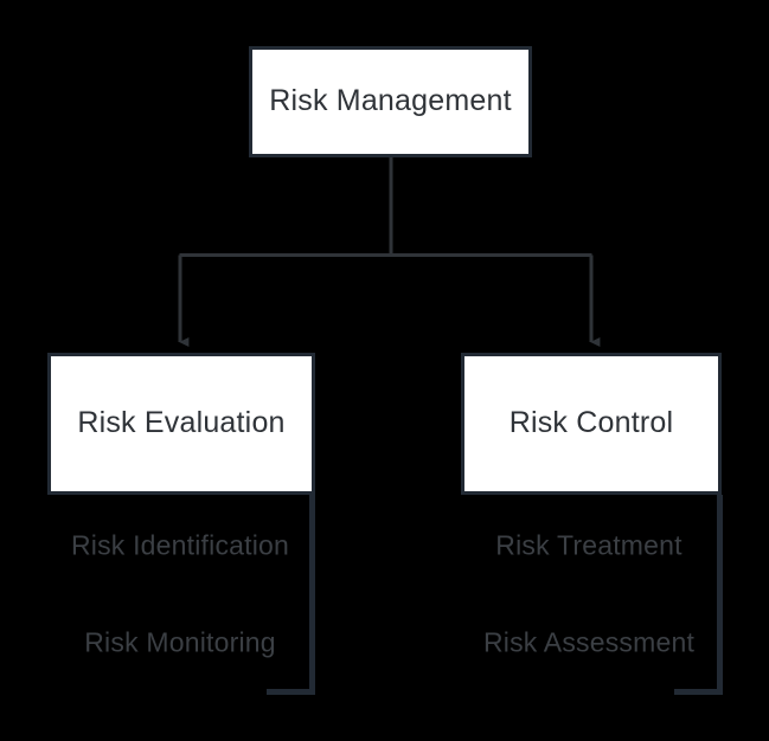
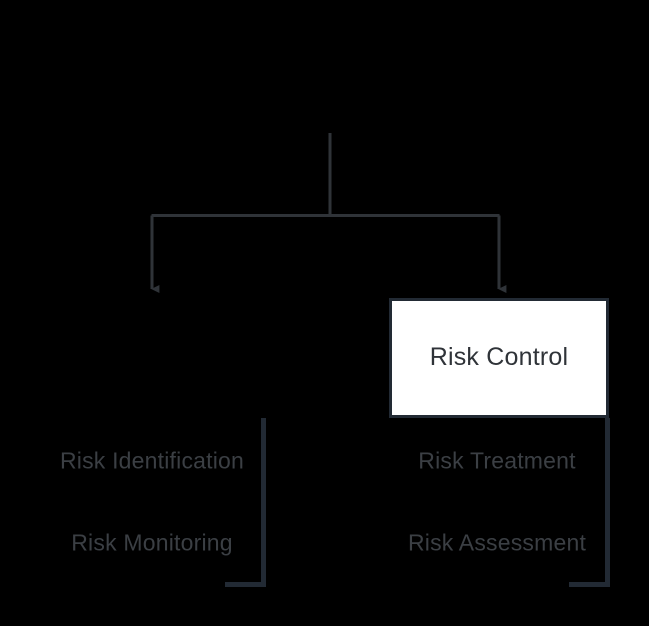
- Risk Management
- Risk Evaluation
  Risk Control
  Risk Identification
  Risk Monitoring
  Risk Treatment
  Risk Assessment
